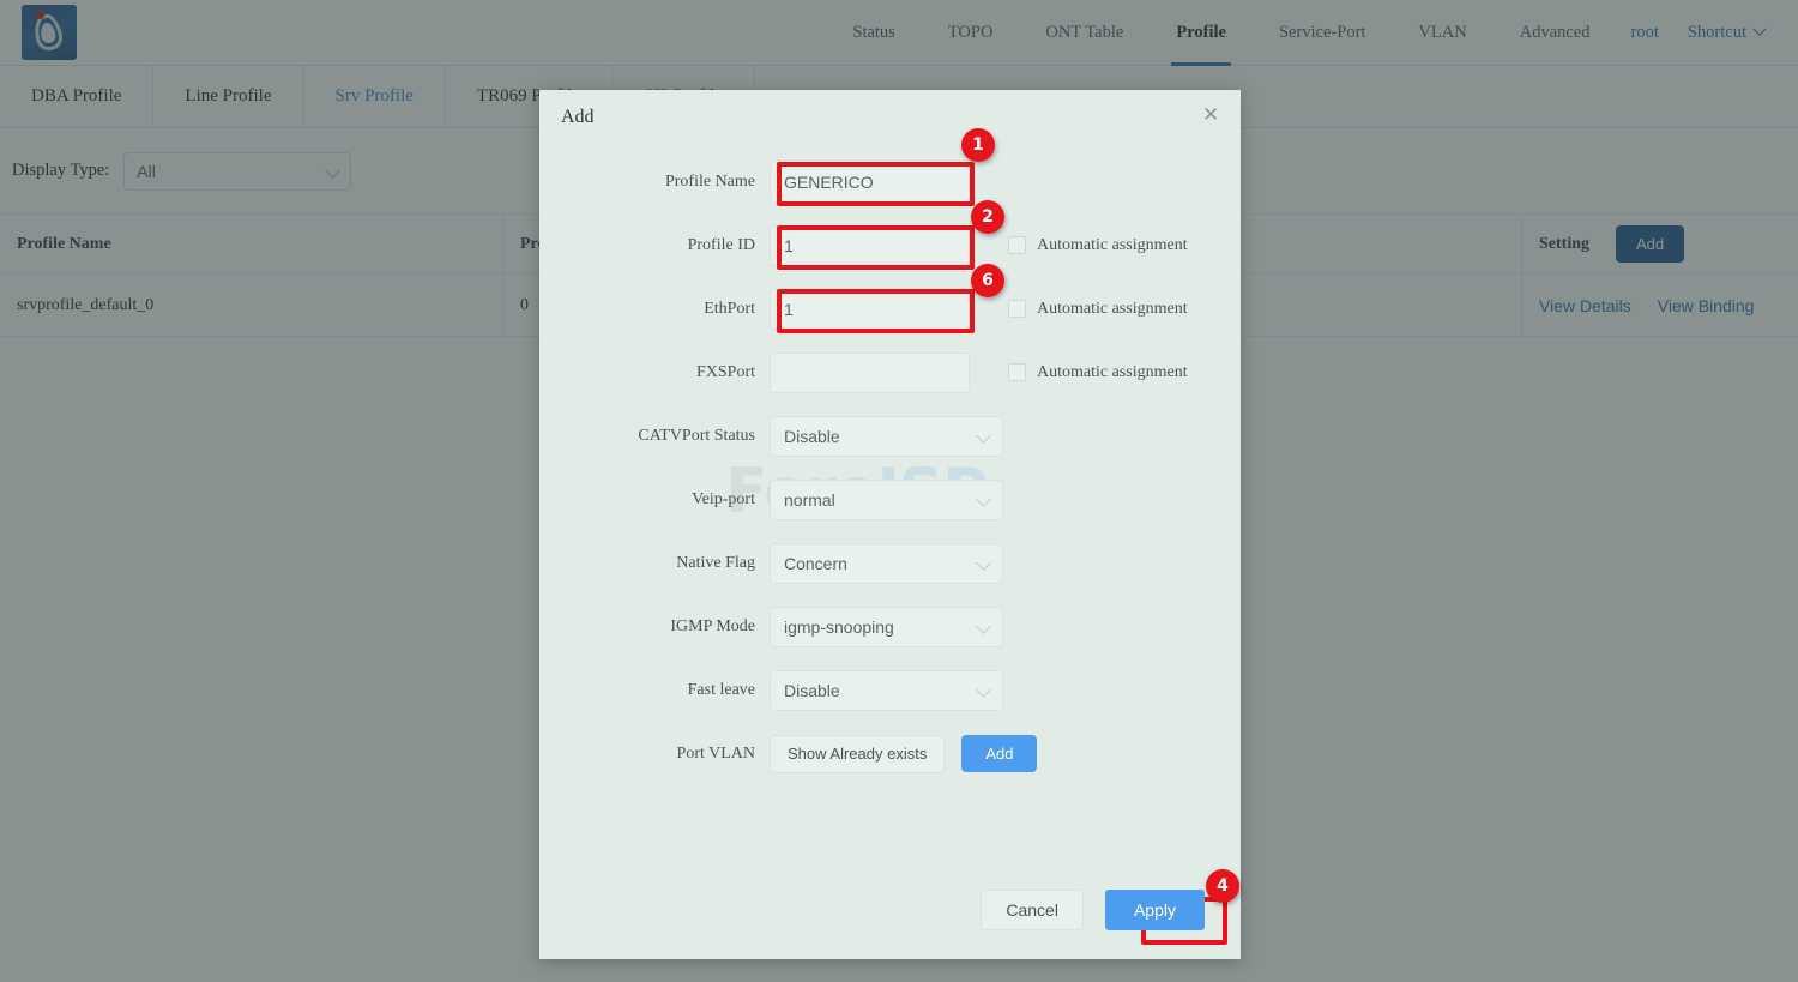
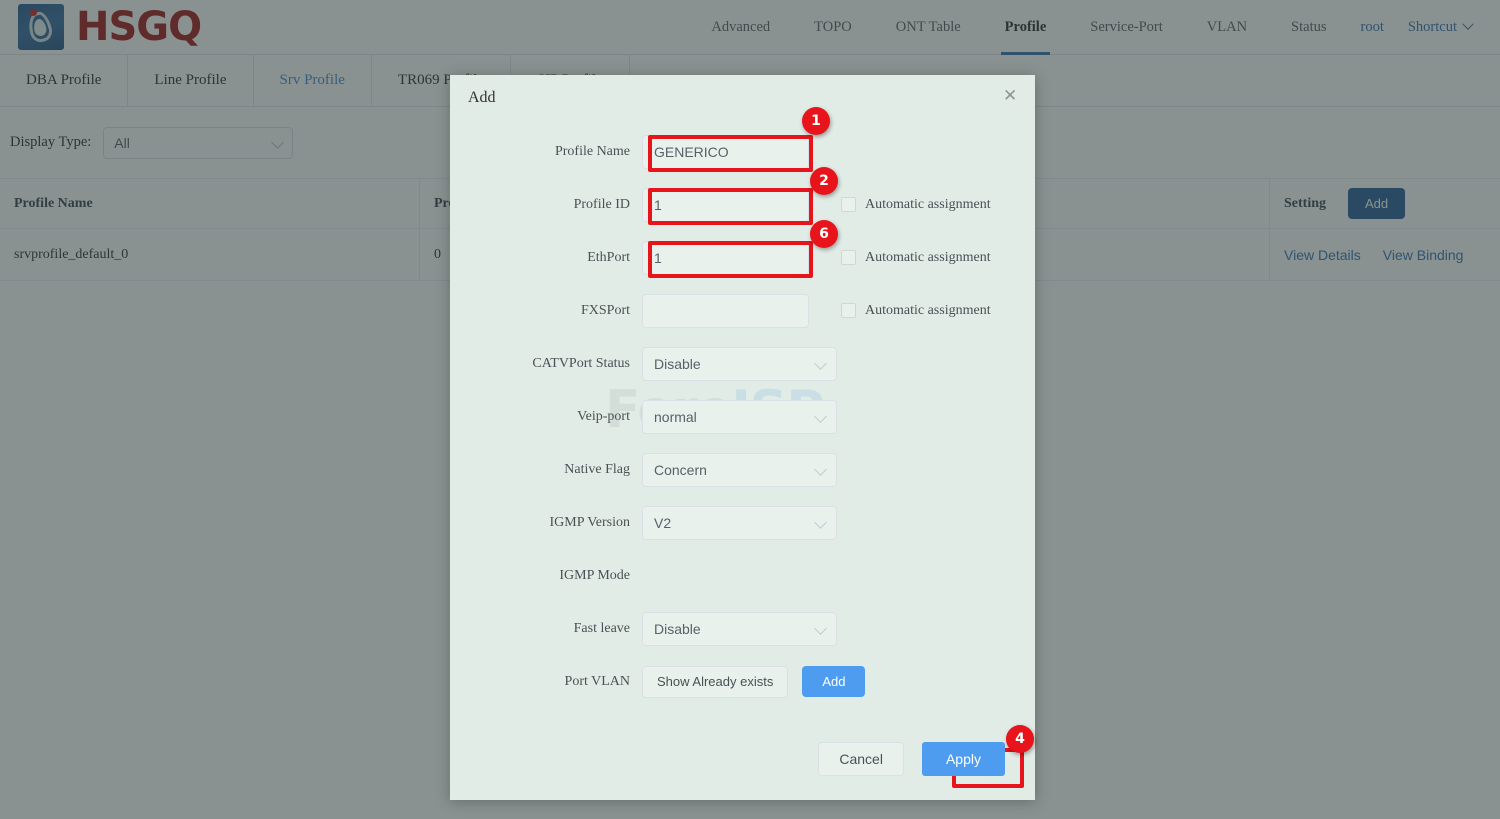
+ HSGQ
- Status
+ Advanced
  TOPO
  ONT Table
  Profile
  Service-Port
  VLAN
- Advanced
+ Status
  root
  Shortcut
  DBA Profile
  Line Profile
  Srv Profile
  Display Type:
  All
  Profile Name
  Setting
  Add
  srvprofile_default_0
  0
  View Details
  View Binding
  Add
  ✕
  Profile Name
  GENERICO
  Profile ID
  1
  Automatic assignment
  EthPort
  1
  Automatic assignment
  FXSPort
  Automatic assignment
  CATVPort Status
  Disable
  Veip-port
  normal
  Native Flag
  Concern
+ IGMP Version
+ V2
  IGMP Mode
- igmp-snooping
  Fast leave
  Disable
  Port VLAN
  Show Already exists
  Add
  1
  2
  6
  4
  Cancel
  Apply
